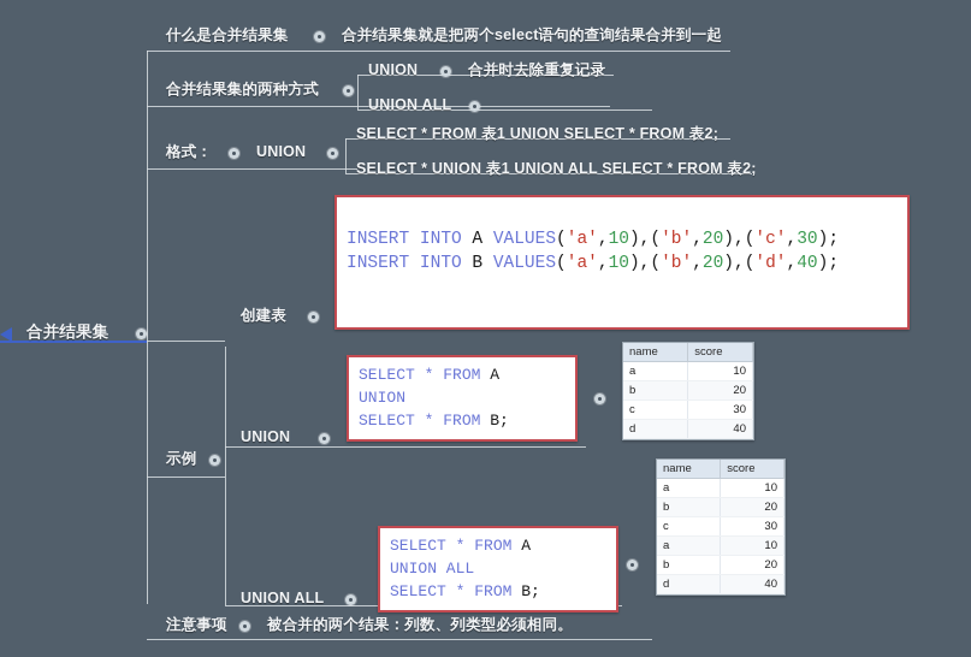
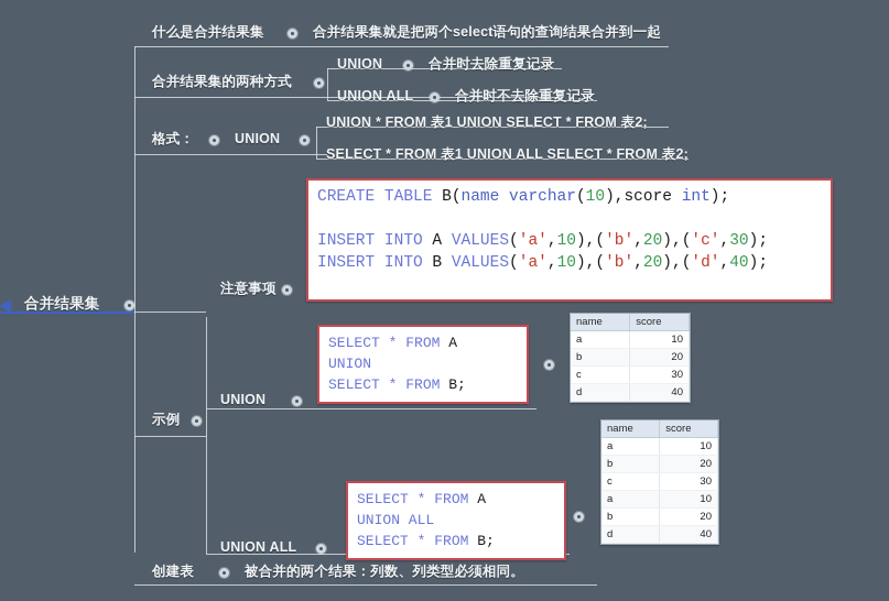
  什么是合并结果集
  合并结果集就是把两个select语句的查询结果合并到一起
  合并结果集的两种方式
  UNION
  合并时去除重复记录
  UNION ALL
+ 合并时不去除重复记录
  格式：
  UNION
- SELECT * FROM 表1 UNION SELECT * FROM 表2;
+ UNION * FROM 表1 UNION SELECT * FROM 表2;
- SELECT * UNION 表1 UNION ALL SELECT * FROM 表2;
+ SELECT * FROM 表1 UNION ALL SELECT * FROM 表2;
- 创建表
+ 注意事项
+ CREATE TABLE B(name varchar(10),score int);
  INSERT INTO A VALUES('a',10),('b',20),('c',30);
  INSERT INTO B VALUES('a',10),('b',20),('d',40);
  合并结果集
  示例
  UNION
  SELECT * FROM A
  UNION
  SELECT * FROM B;
  name	score
  a	10
  b	20
  c	30
  d	40
  UNION ALL
  SELECT * FROM A
  UNION ALL
  SELECT * FROM B;
  name	score
  a	10
  b	20
  c	30
  a	10
  b	20
  d	40
- 注意事项
+ 创建表
  被合并的两个结果：列数、列类型必须相同。
